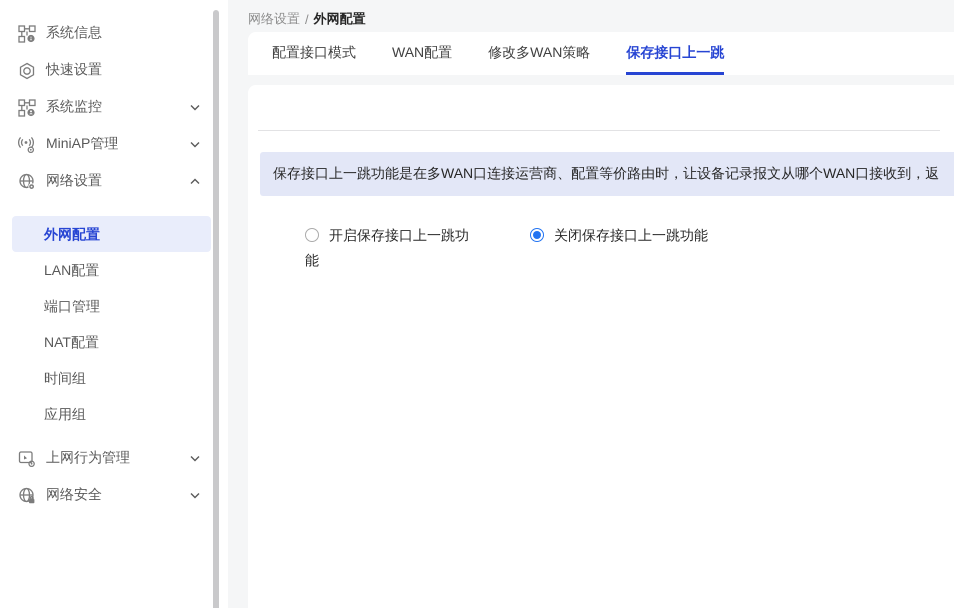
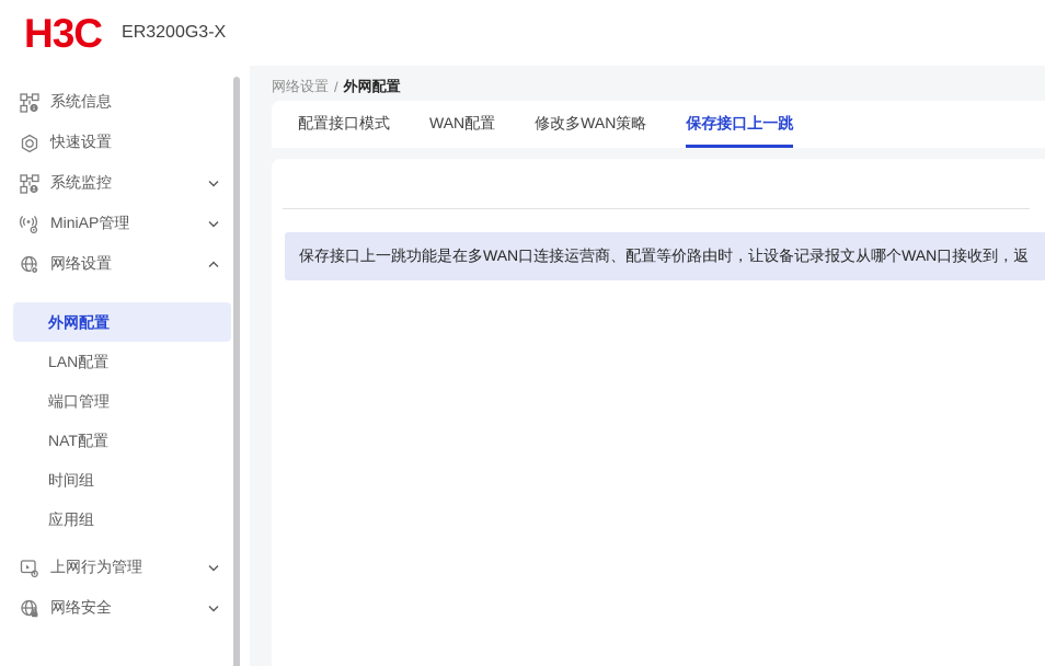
+ H3C
+ ER3200G3-X
  系统信息
  快速设置
  系统监控
  MiniAP管理
  网络设置
  外网配置
  LAN配置
  端口管理
  NAT配置
  时间组
  应用组
  上网行为管理
  网络安全
  网络设置
  /
  外网配置
  配置接口模式
  WAN配置
  修改多WAN策略
  保存接口上一跳
  保存接口上一跳功能是在多WAN口连接运营商、配置等价路由时，让设备记录报文从哪个WAN口接收到，返
- 开启保存接口上一跳功能
- 关闭保存接口上一跳功能
